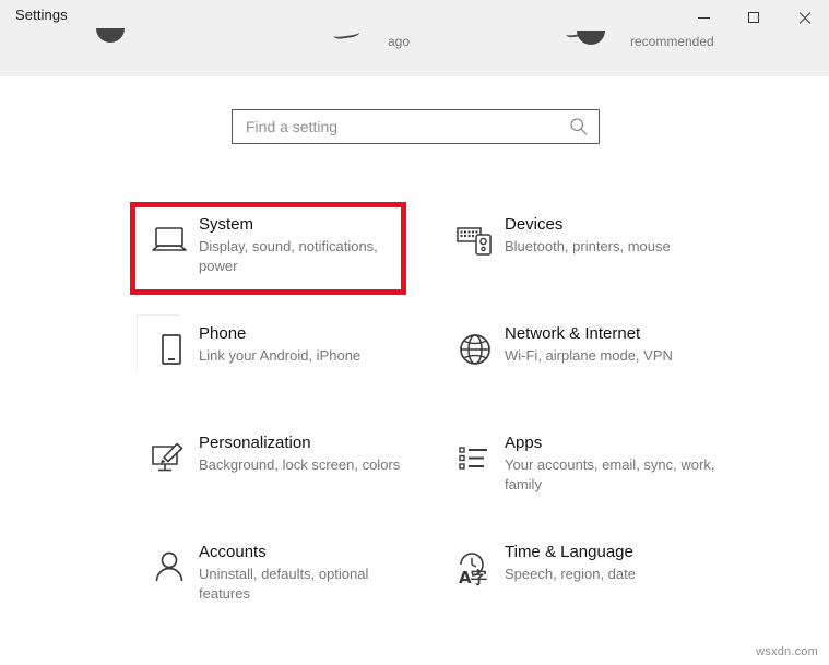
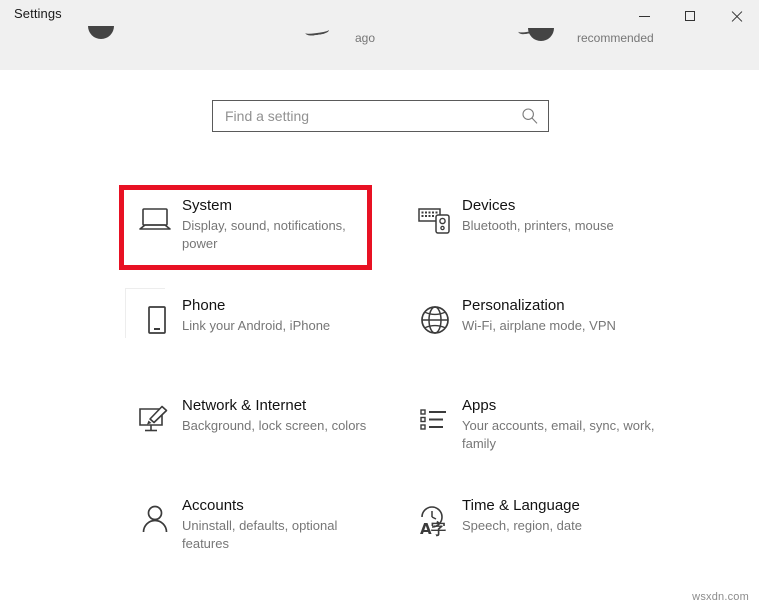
  Settings
  ago
  recommended
  Find a setting
  System
  Display, sound, notifications, power
  Devices
  Bluetooth, printers, mouse
  Phone
  Link your Android, iPhone
- Network & Internet
+ Personalization
  Wi-Fi, airplane mode, VPN
- Personalization
+ Network & Internet
  Background, lock screen, colors
  Apps
  Your accounts, email, sync, work, family
  Accounts
  Uninstall, defaults, optional features
  A
  字
  Time & Language
  Speech, region, date
  wsxdn.com
